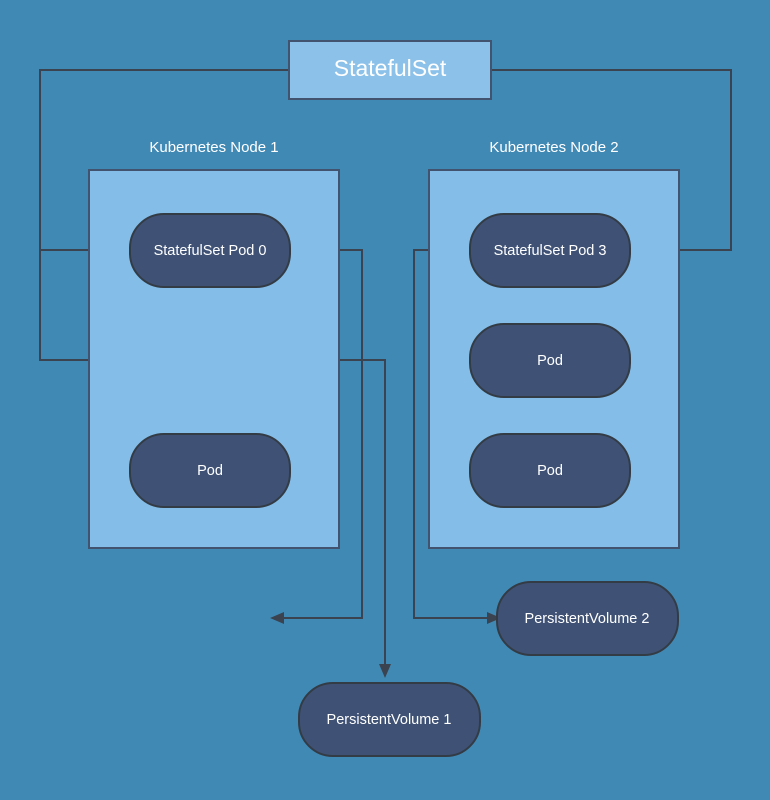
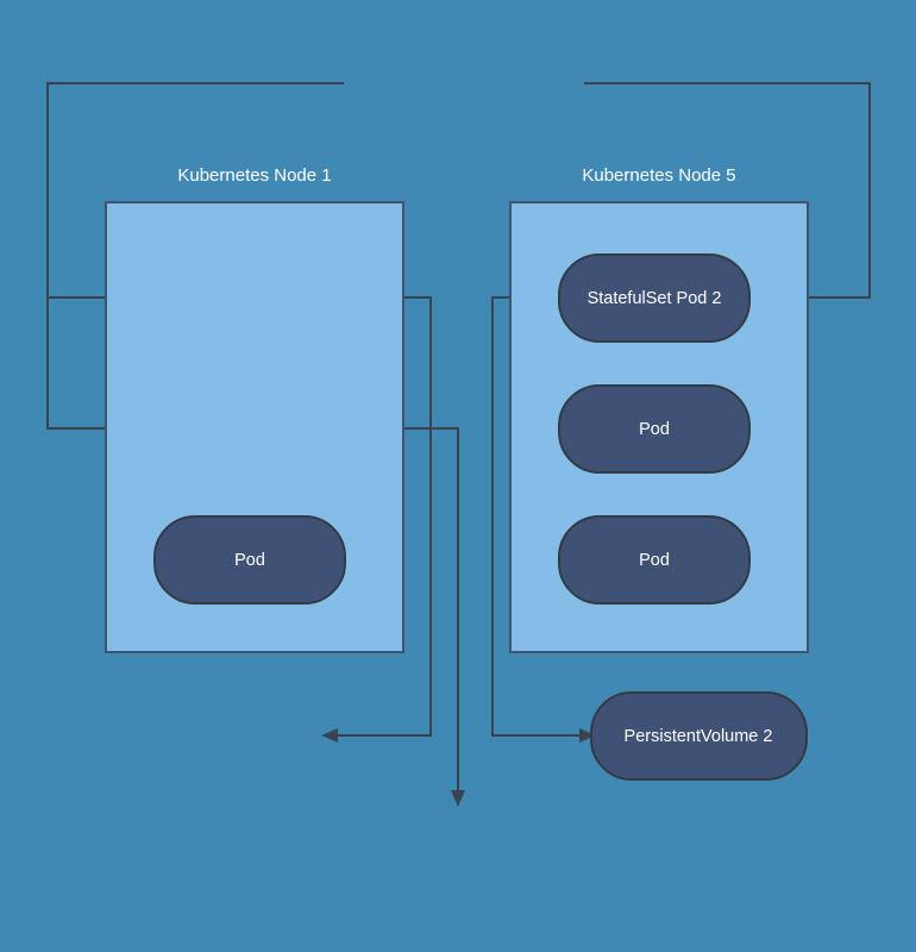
- StatefulSet
  Kubernetes Node 1
- StatefulSet Pod 0
  Pod
- Kubernetes Node 2
+ Kubernetes Node 5
- StatefulSet Pod 3
+ StatefulSet Pod 2
  Pod
  Pod
- PersistentVolume 1
  PersistentVolume 2
